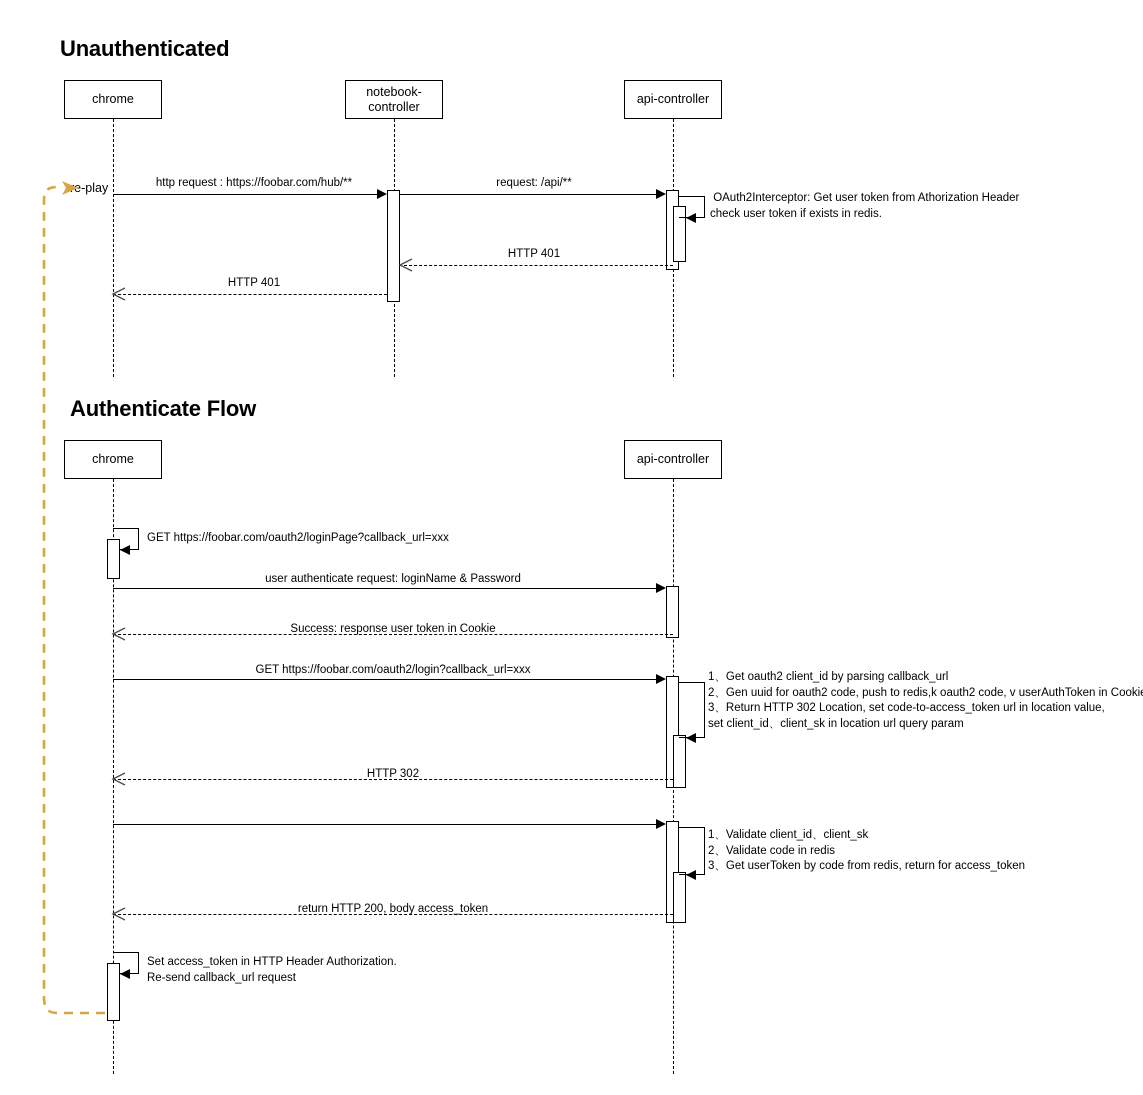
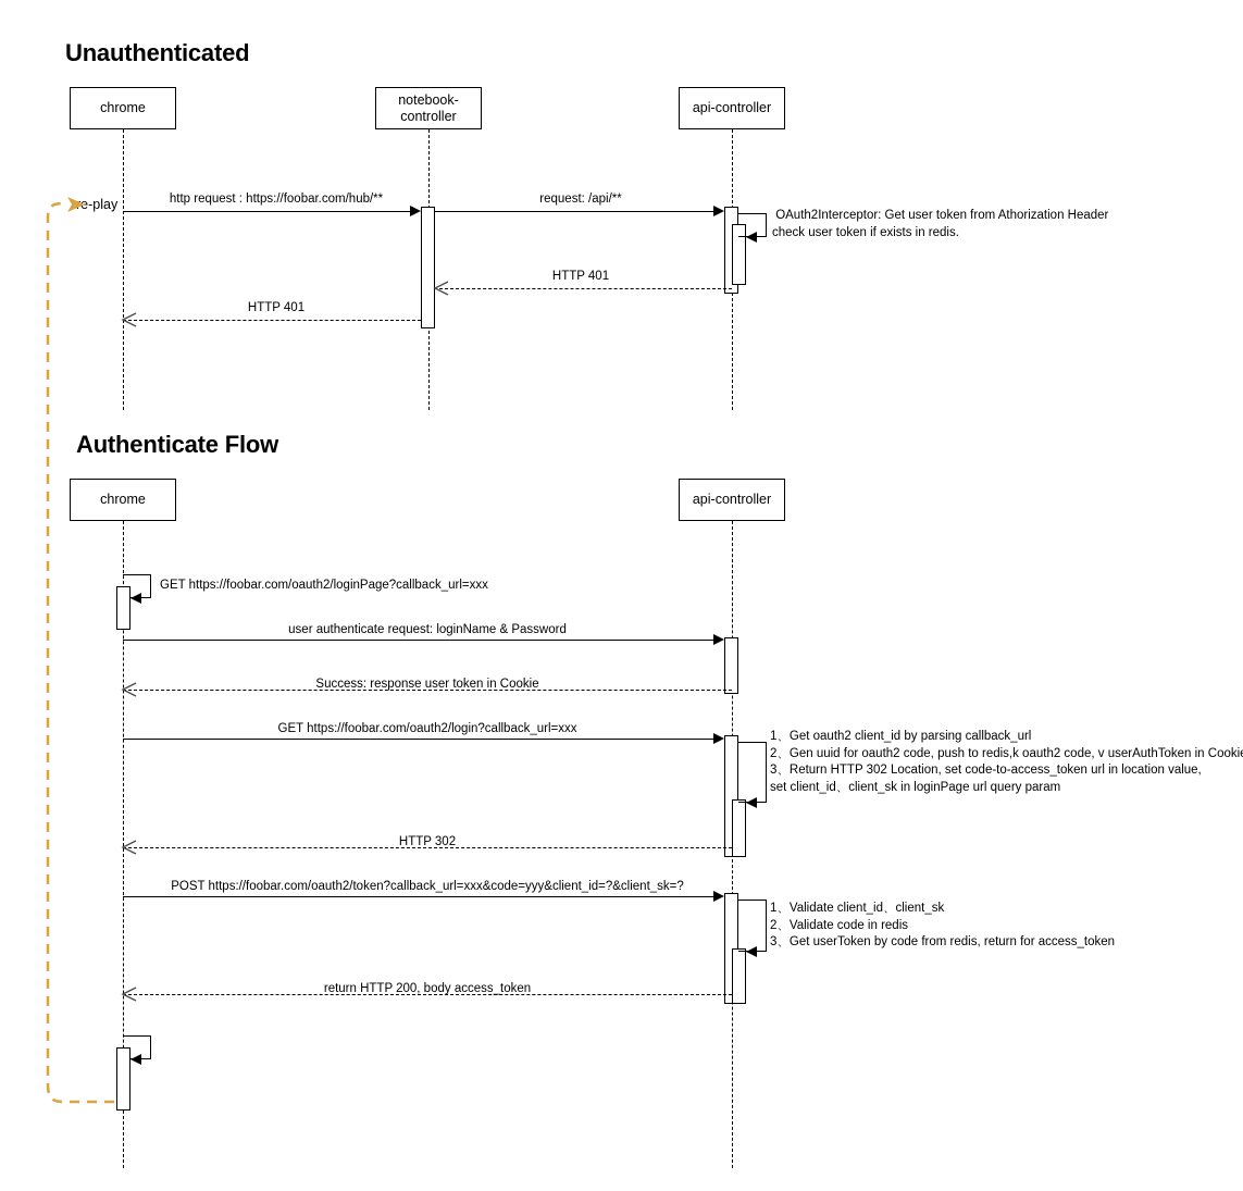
  Unauthenticated
  chrome
  notebook-
  controller
  api-controller
  http request : https://foobar.com/hub/**
  request: /api/**
  OAuth2Interceptor: Get user token from Athorization Header
  check user token if exists in redis.
  HTTP 401
  HTTP 401
  Authenticate Flow
  chrome
  api-controller
  GET https://foobar.com/oauth2/loginPage?callback_url=xxx
  user authenticate request: loginName & Password
  Success: response user token in Cookie
  GET https://foobar.com/oauth2/login?callback_url=xxx
  1、Get oauth2 client_id by parsing callback_url
  2、Gen uuid for oauth2 code, push to redis,k oauth2 code, v userAuthToken in Cooki
  3、Return HTTP 302 Location, set code-to-access_token url in location value,
- set client_id、client_sk in location url query param
+ set client_id、client_sk in loginPage url query param
  HTTP 302
+ POST https://foobar.com/oauth2/token?callback_url=xxx&code=yyy&client_id=?&client_sk=?
  1、Validate client_id、client_sk
  2、Validate code in redis
  3、Get userToken by code from redis, return for access_token
  return HTTP 200, body access_token
- Set access_token in HTTP Header Authorization.
- Re-send callback_url request
  -play
